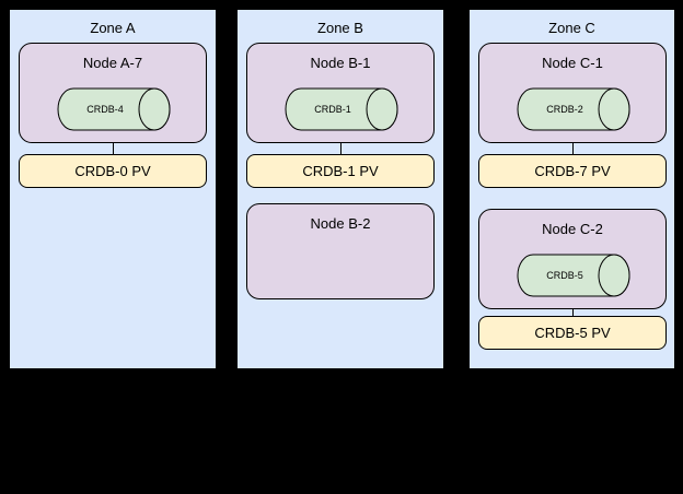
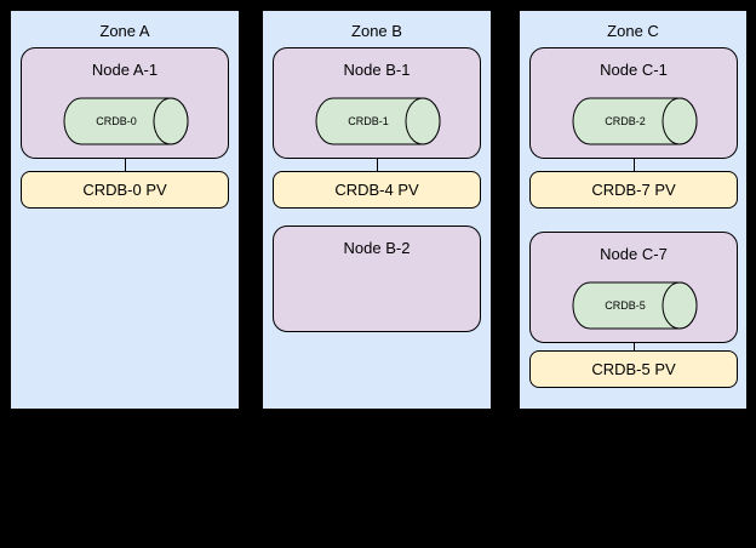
  Zone A
- Node A-7
+ Node A-1
- CRDB-4
+ CRDB-0
  CRDB-0 PV
  Zone B
  Node B-1
  CRDB-1
- CRDB-1 PV
+ CRDB-4 PV
  Node B-2
  Zone C
  Node C-1
  CRDB-2
  CRDB-7 PV
- Node C-2
+ Node C-7
  CRDB-5
  CRDB-5 PV
